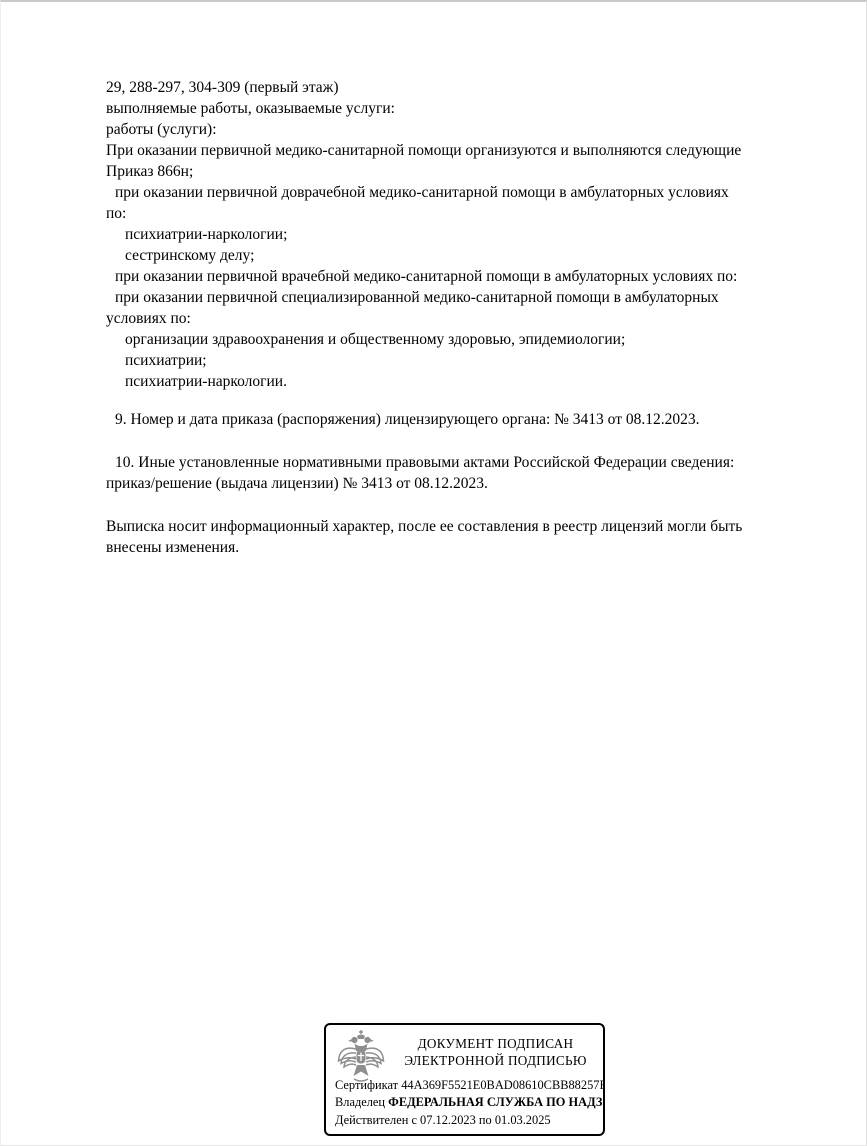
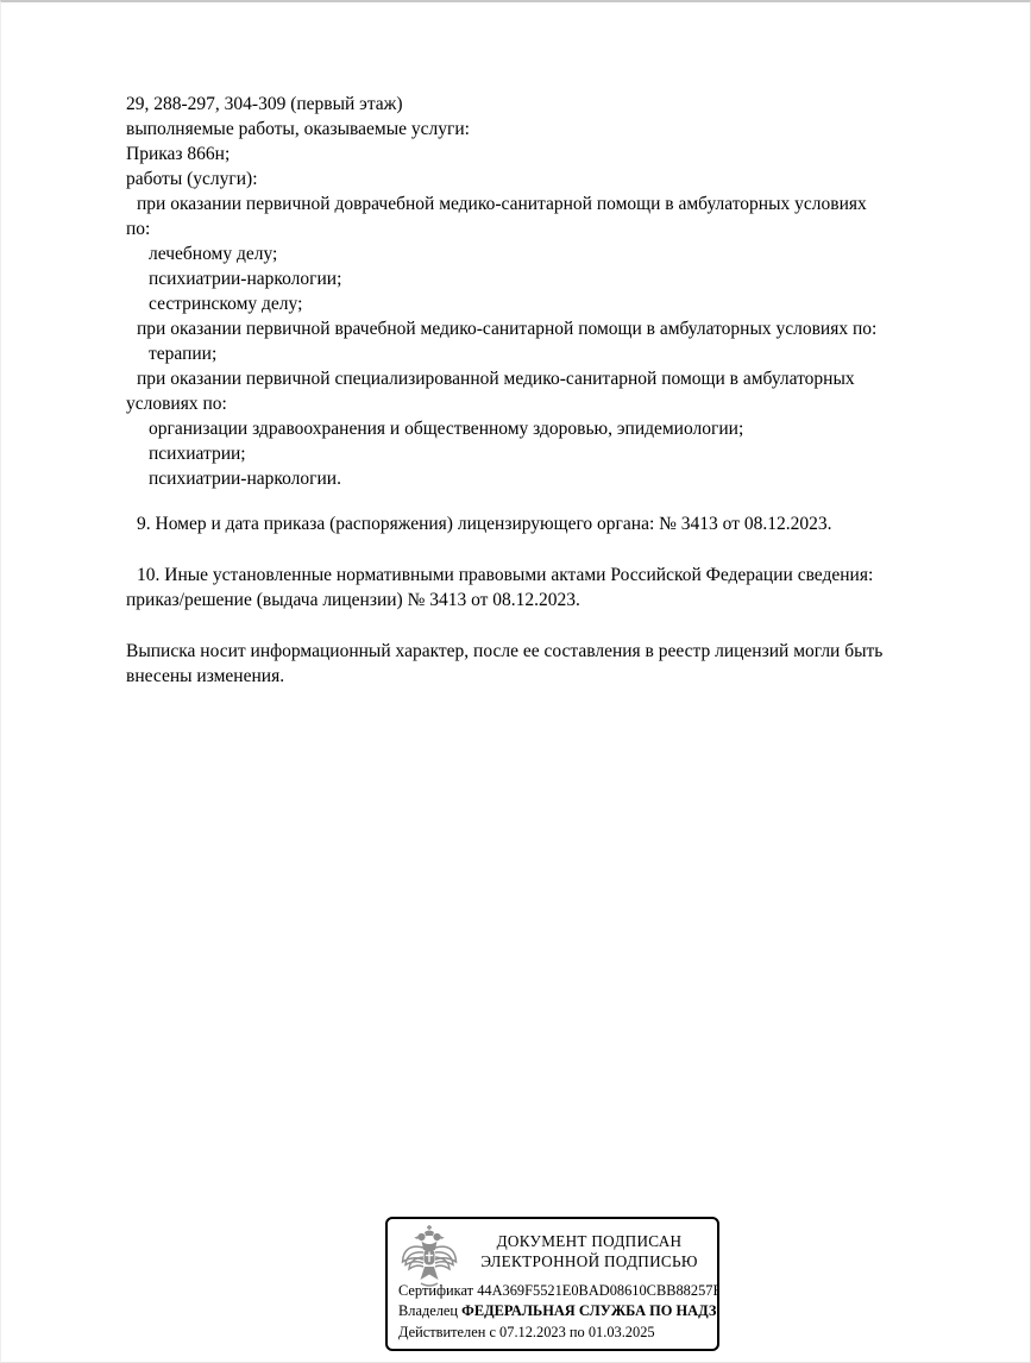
  29, 288-297, 304-309 (первый этаж)
  выполняемые работы, оказываемые услуги:
- работы (услуги):
+ Приказ 866н;
- При оказании первичной медико-санитарной помощи организуются и выполняются следующие
- Приказ 866н;
+ работы (услуги):
  при оказании первичной доврачебной медико-санитарной помощи в амбулаторных условиях
  по:
+ лечебному делу;
  психиатрии-наркологии;
  сестринскому делу;
  при оказании первичной врачебной медико-санитарной помощи в амбулаторных условиях по:
+ терапии;
  при оказании первичной специализированной медико-санитарной помощи в амбулаторных
  условиях по:
  организации здравоохранения и общественному здоровью, эпидемиологии;
  психиатрии;
  психиатрии-наркологии.
  9. Номер и дата приказа (распоряжения) лицензирующего органа: № 3413 от 08.12.2023.
  10. Иные установленные нормативными правовыми актами Российской Федерации сведения:
  приказ/решение (выдача лицензии) № 3413 от 08.12.2023.
  Выписка носит информационный характер, после ее составления в реестр лицензий могли быть
  внесены изменения.
  ДОКУМЕНТ ПОДПИСАН
  ЭЛЕКТРОННОЙ ПОДПИСЬЮ
  Сертификат 44A369F5521E0BAD08610CBB88257
  Владелец ФЕДЕРАЛЬНАЯ СЛУЖБА ПО НАДЗ
  Действителен с 07.12.2023 по 01.03.2025
